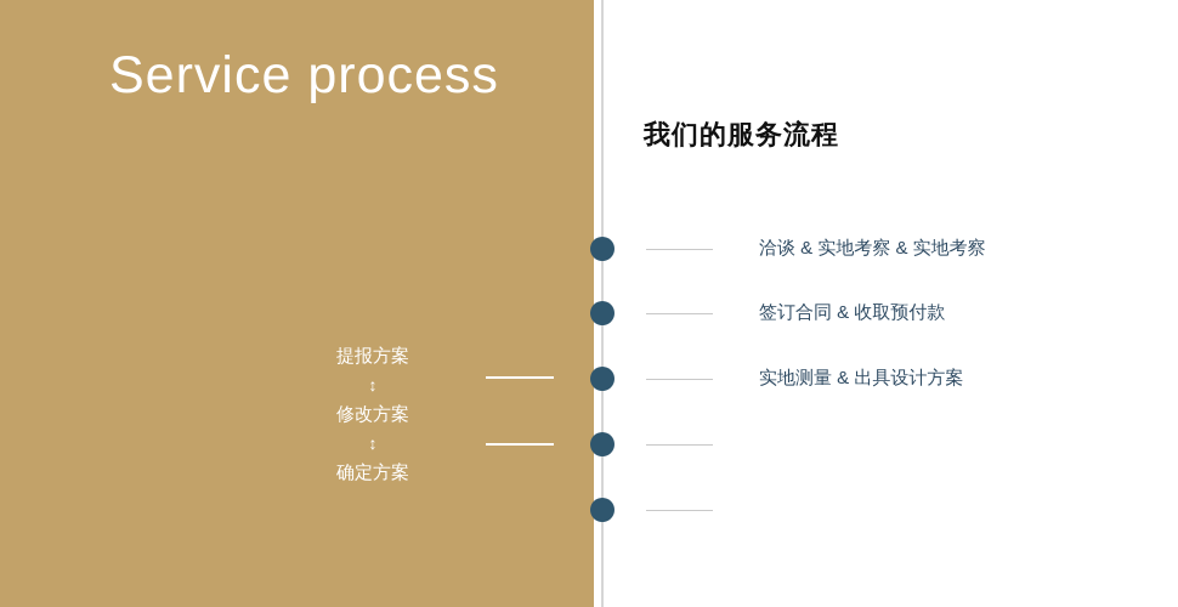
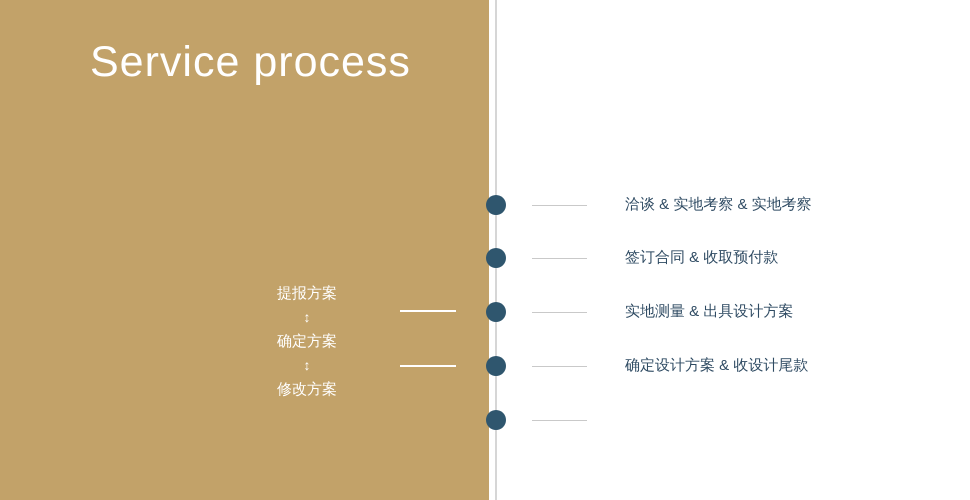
  Service process
  提报方案
  ↕
- 修改方案
+ 确定方案
  ↕
- 确定方案
+ 修改方案
- 我们的服务流程
  洽谈 & 实地考察 & 实地考察
  签订合同 & 收取预付款
  实地测量 & 出具设计方案
+ 确定设计方案 & 收设计尾款
